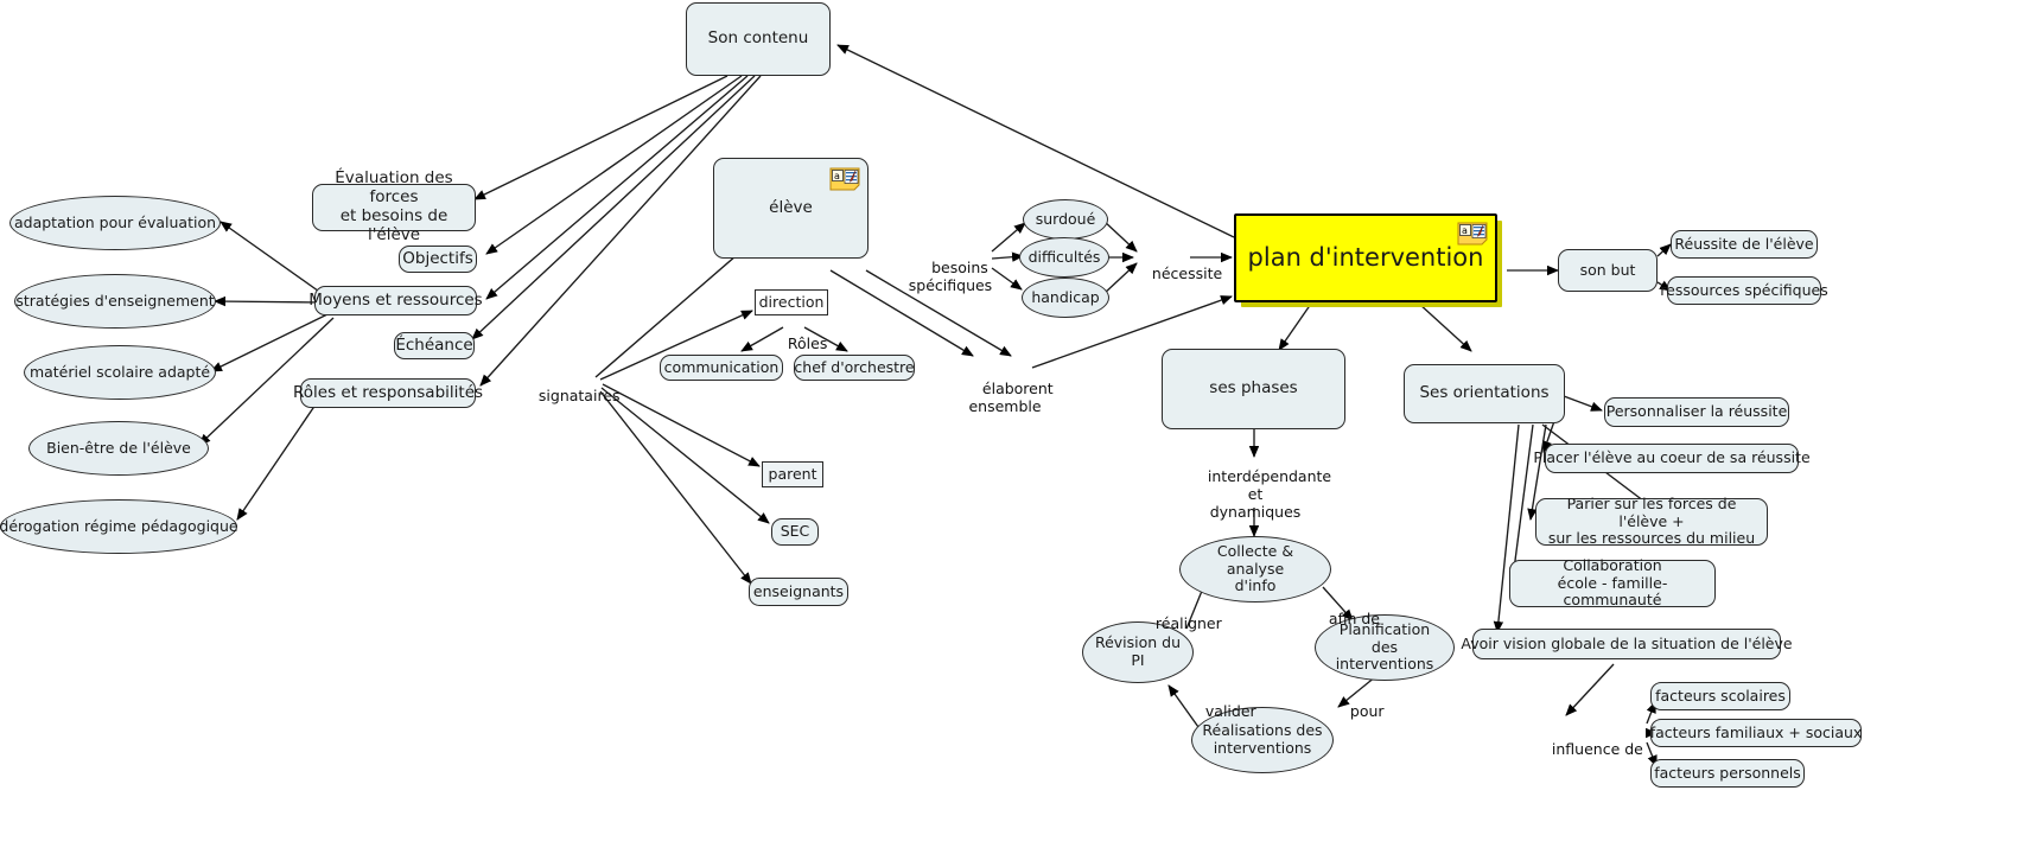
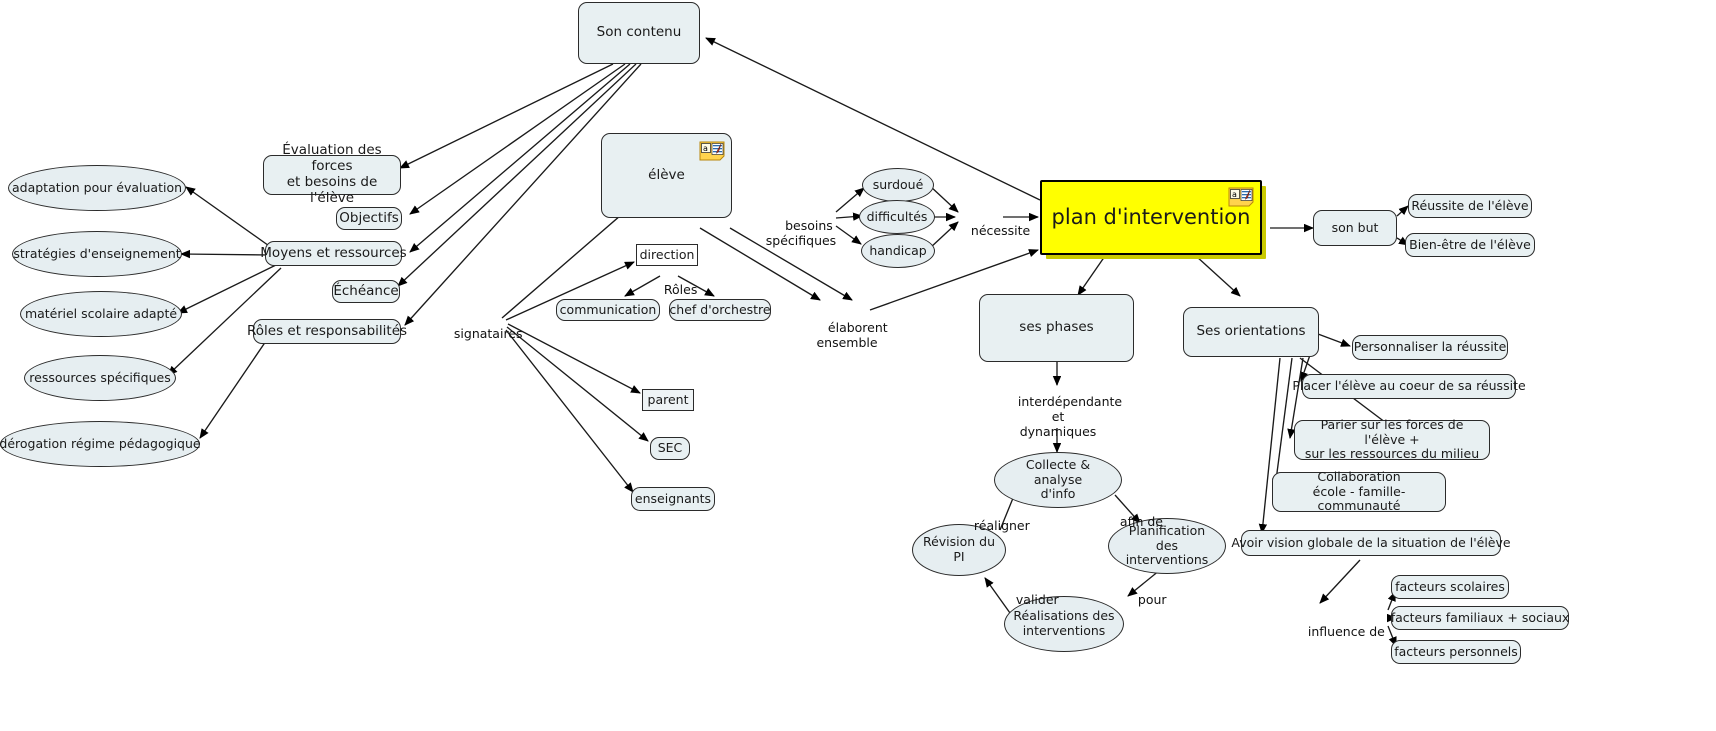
  Son contenu
  Évaluation des forces
  et besoins de l'élève
  Objectifs
  Moyens et ressources
  Échéance
  Rôles et responsabilités
  adaptation pour évaluation
  stratégies d'enseignement
  matériel scolaire adapté
- Bien-être de l'élève
+ ressources spécifiques
  dérogation régime pédagogique
  élève
  a
  direction
  communication
  chef d'orchestre
  parent
  SEC
  enseignants
  surdoué
  difficultés
  handicap
  plan d'intervention
  a
  son but
  Réussite de l'élève
- ressources spécifiques
+ Bien-être de l'élève
  ses phases
  Ses orientations
  Personnaliser la réussite
  Placer l'élève au coeur de sa réussite
  Parier sur les forces de l'élève +
  sur les ressources du milieu
  Collaboration
  école - famille- communauté
  Avoir vision globale de la situation de l'élève
  facteurs scolaires
  facteurs familiaux + sociaux
  facteurs personnels
  Collecte & analyse
  d'info
  Planification des
  interventions
  Réalisations des
  interventions
  Révision du
  PI
  signataires
  Rôles
  besoins
  spécifiques
  nécessite
  élaborent
  ensemble
  interdépendante
  et
  dynamiques
  réaligner
  afin de
  valider
  pour
  influence de
